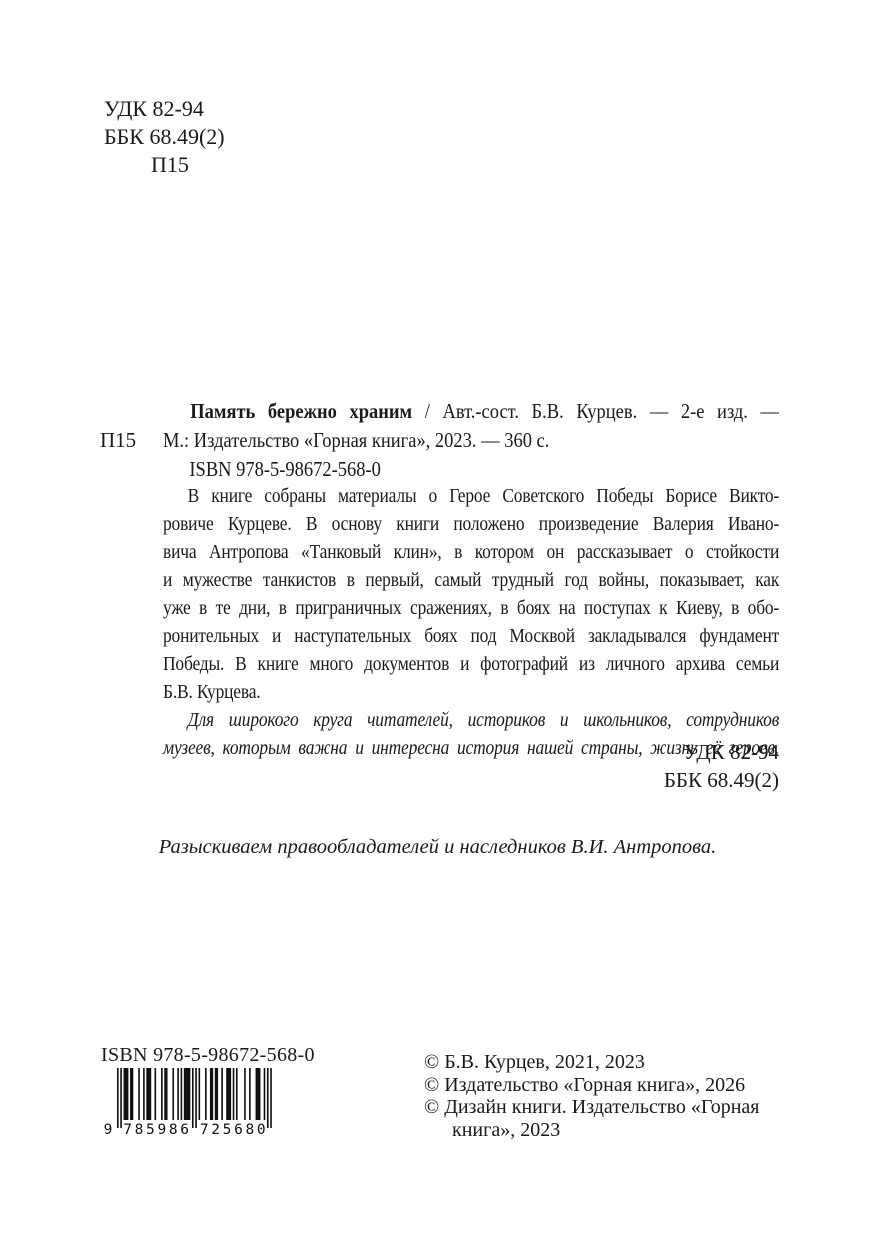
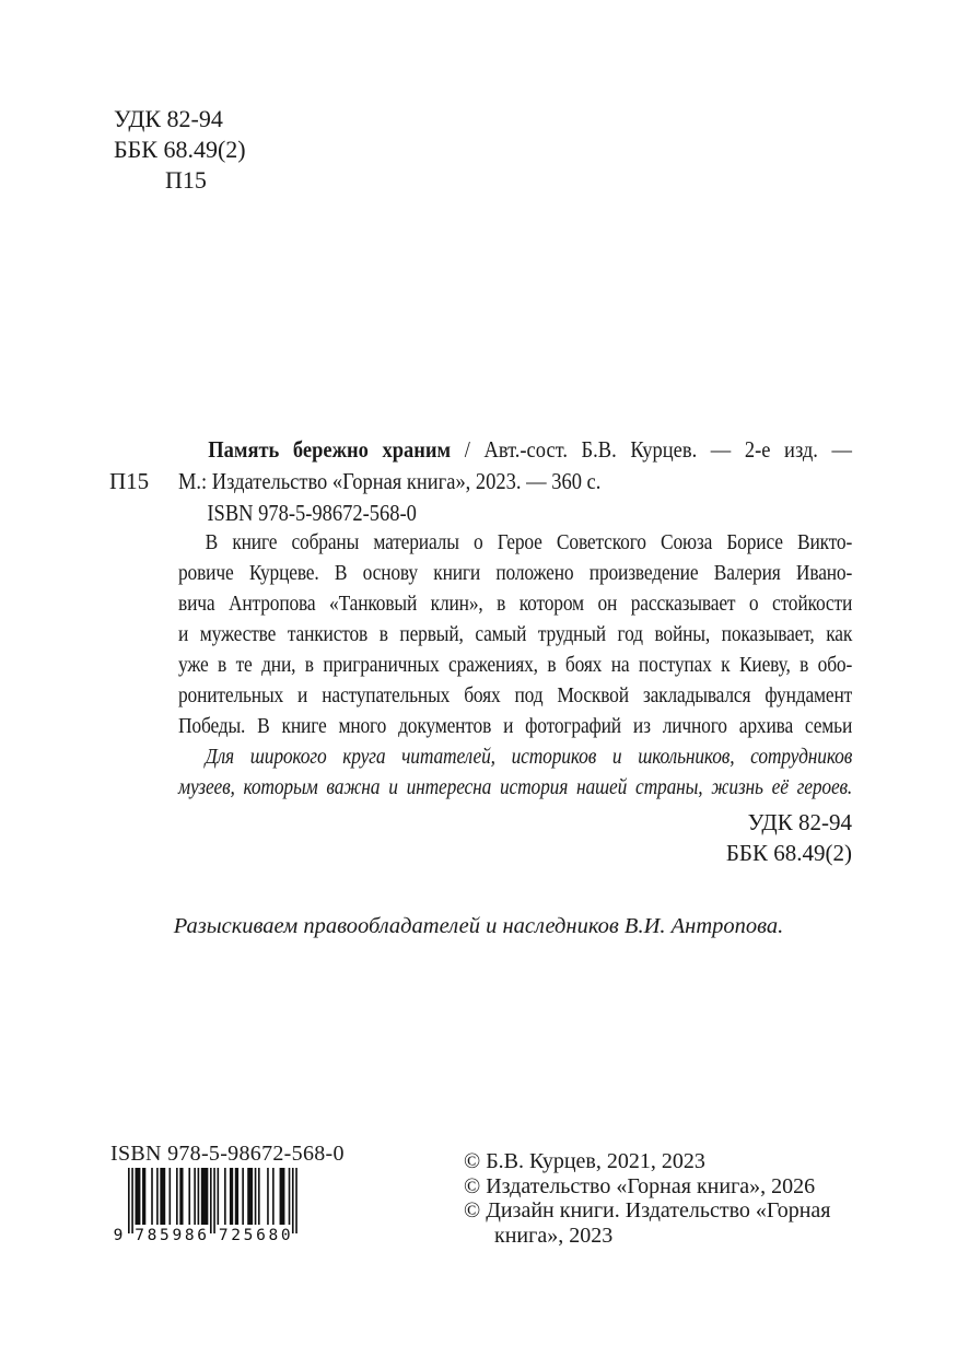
  УДК 82-94
  ББК 68.49(2)
  П15
  П15
  Память бережно храним / Авт.-сост. Б.В. Курцев. — 2-е изд. —
  М.: Издательство «Горная книга», 2023. — 360 с.
  ISBN 978-5-98672-568-0
- В книге собраны материалы о Герое Советского Победы Борисе Викто-
+ В книге собраны материалы о Герое Советского Союза Борисе Викто-
  ровиче Курцеве. В основу книги положено произведение Валерия Ивано-
  вича Антропова «Танковый клин», в котором он рассказывает о стойкости
  и мужестве танкистов в первый, самый трудный год войны, показывает, как
  уже в те дни, в приграничных сражениях, в боях на поступах к Киеву, в обо-
  ронительных и наступательных боях под Москвой закладывался фундамент
  Победы. В книге много документов и фотографий из личного архива семьи
- Б.В. Курцева.
  Для широкого круга читателей, историков и школьников, сотрудников
  музеев, которым важна и интересна история нашей страны, жизнь её героев.
  УДК 82-94
  ББК 68.49(2)
  Разыскиваем правообладателей и наследников В.И. Антропова.
  ISBN 978-5-98672-568-0
  9
  7
  8
  5
  9
  8
  6
  7
  2
  5
  6
  8
  0
  © Б.В. Курцев, 2021, 2023
  © Издательство «Горная книга», 2026
  © Дизайн книги. Издательство «Горная книга», 2023
